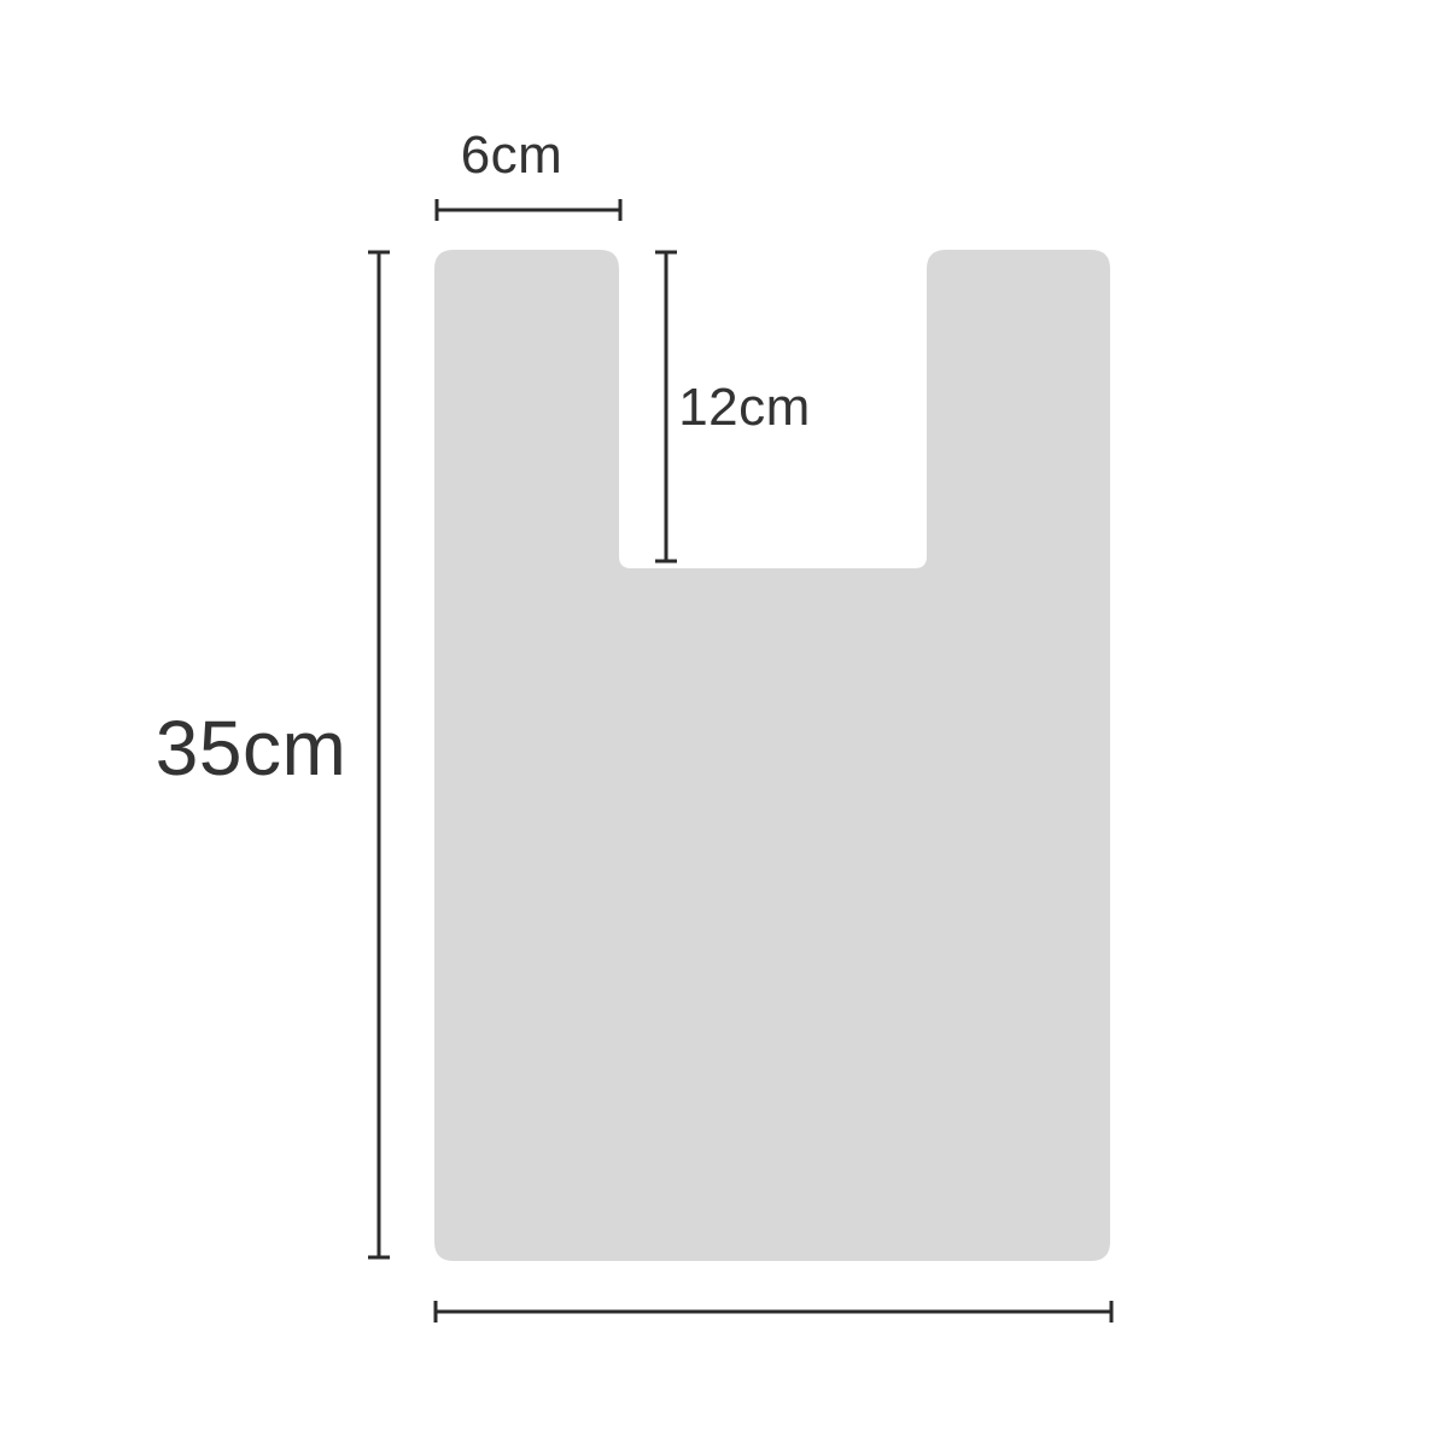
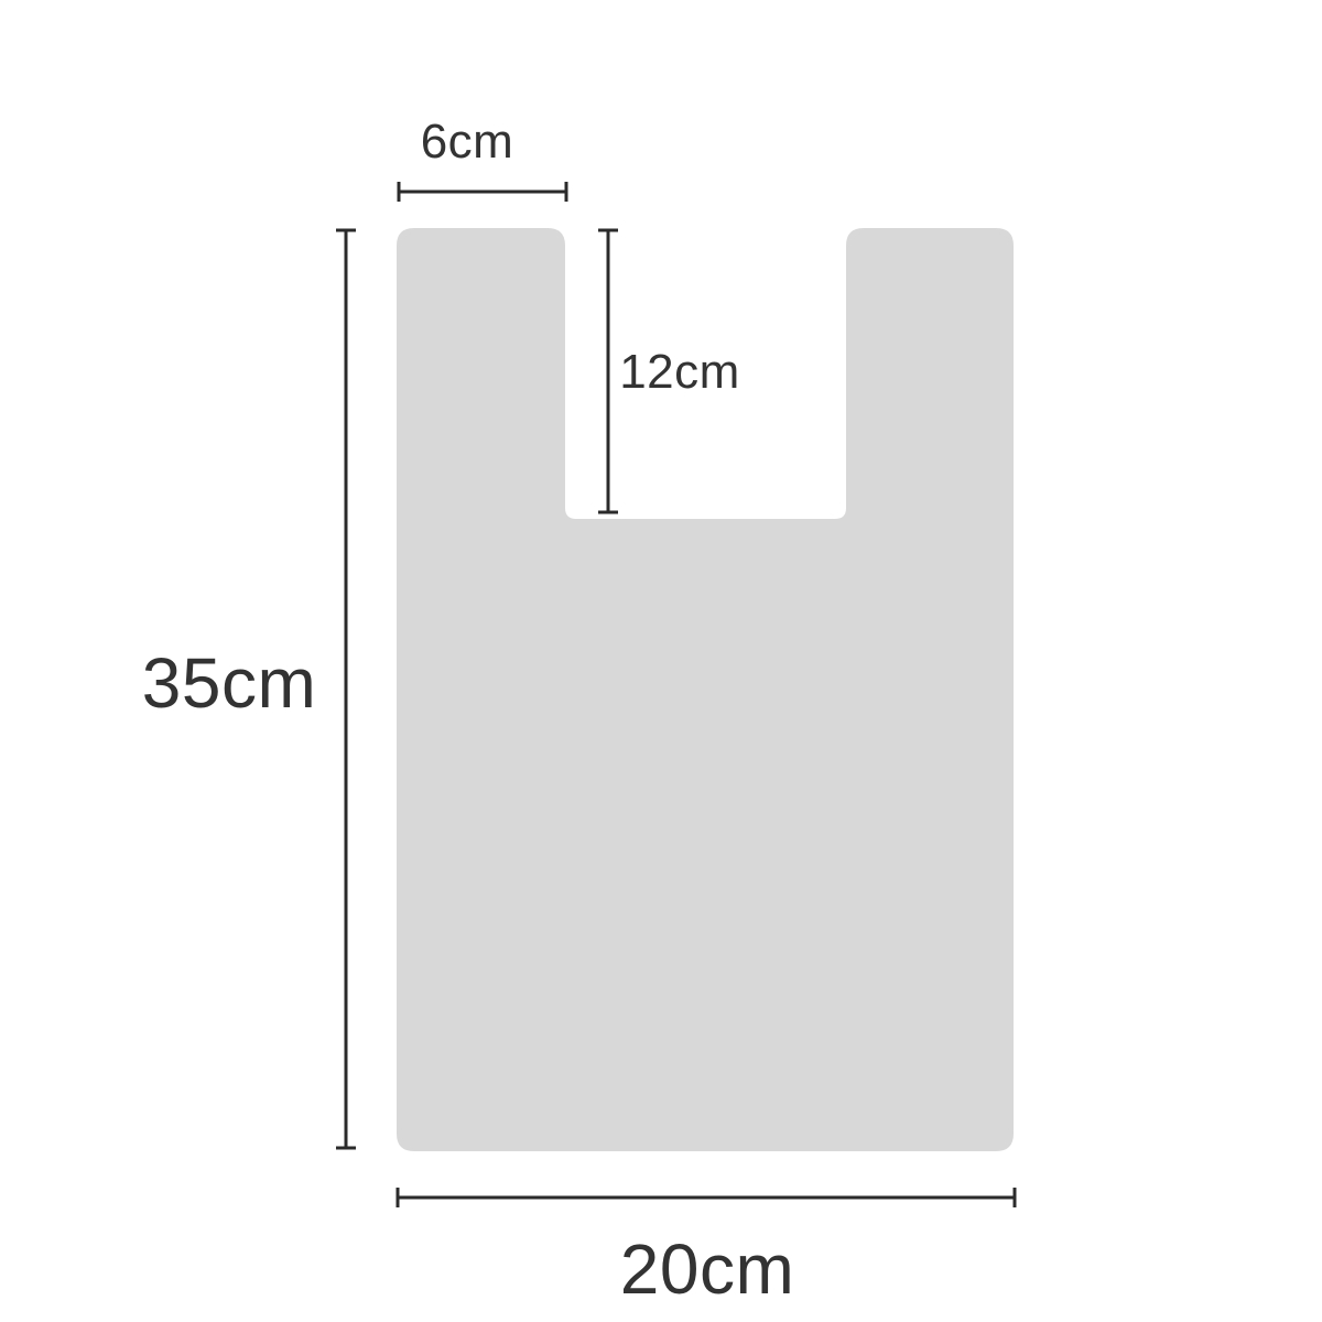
  6cm
  12cm
  35cm
+ 20cm
